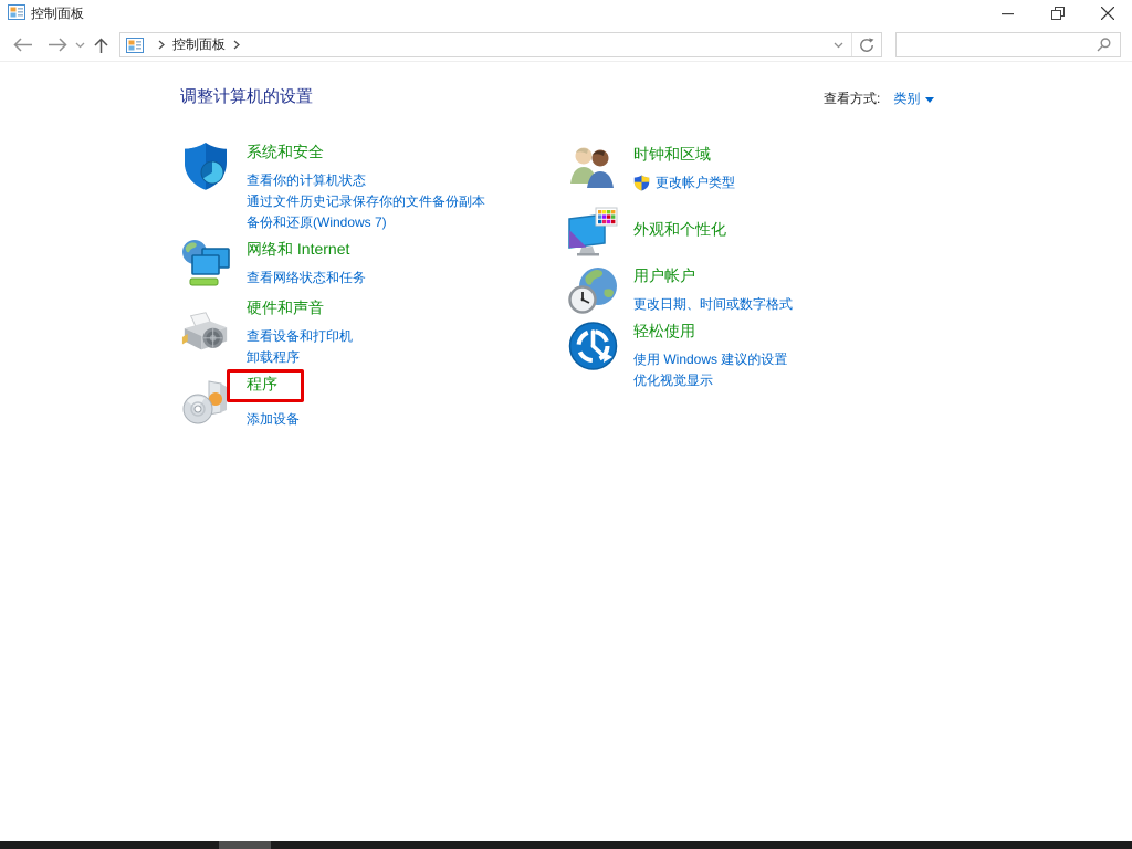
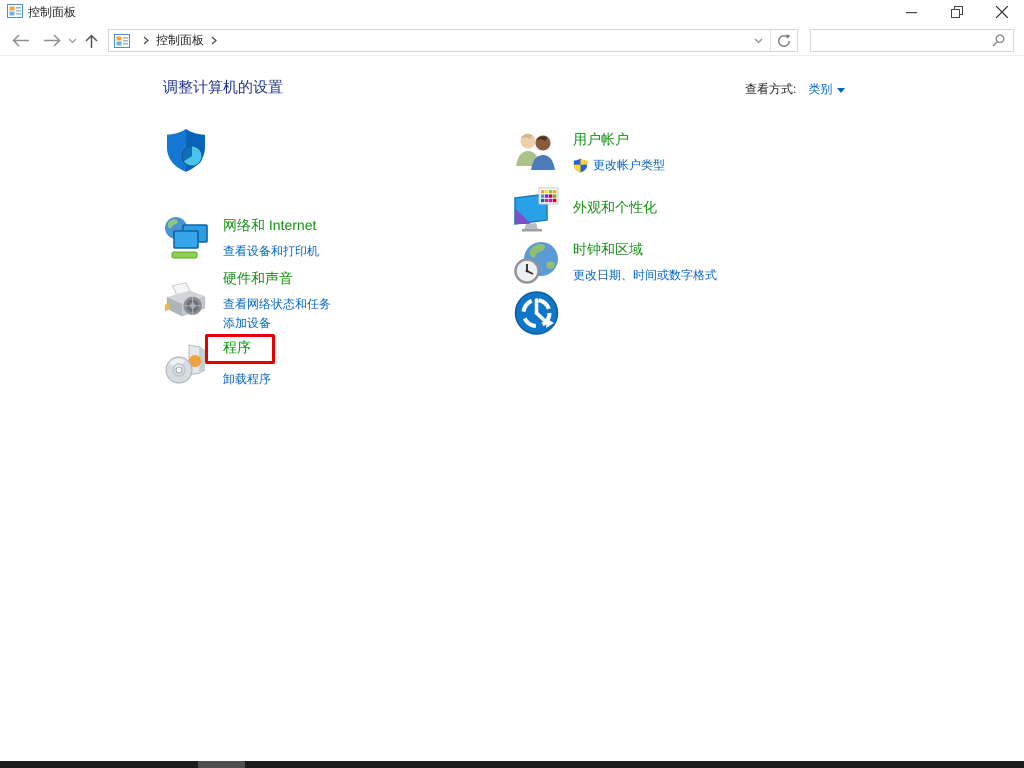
  控制面板
  控制面板
  调整计算机的设置
  查看方式:
  类别
- 系统和安全
- 查看你的计算机状态
- 通过文件历史记录保存你的文件备份副本
- 备份和还原(Windows 7)
  网络和 Internet
- 查看网络状态和任务
+ 查看设备和打印机
  硬件和声音
- 查看设备和打印机
+ 查看网络状态和任务
- 卸载程序
+ 添加设备
  程序
- 添加设备
+ 卸载程序
- 时钟和区域
+ 用户帐户
  更改帐户类型
  外观和个性化
- 用户帐户
+ 时钟和区域
  更改日期、时间或数字格式
- 轻松使用
- 使用 Windows 建议的设置
- 优化视觉显示
